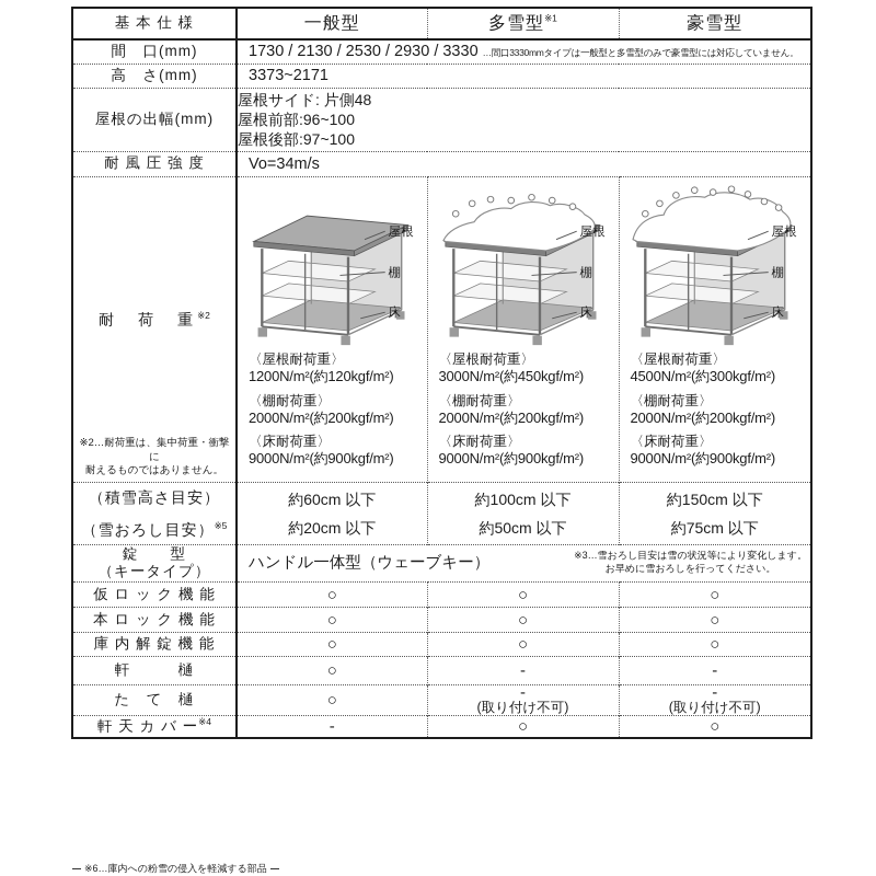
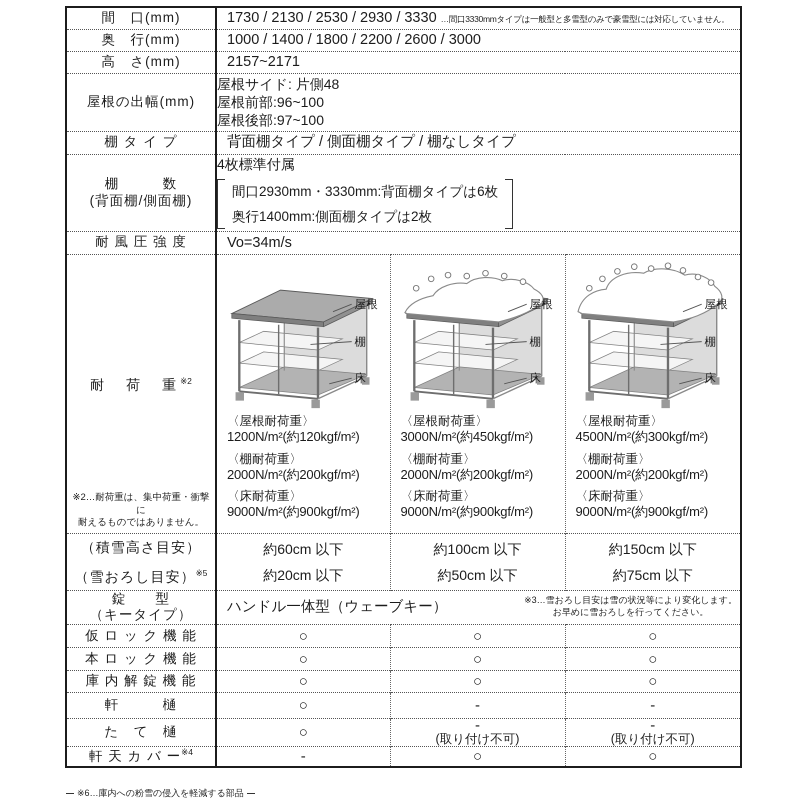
- 基 本 仕 様	一般型	多雪型※1	豪雪型
  間 口(mm)	1730 / 2130 / 2530 / 2930 / 3330 …間口3330mmタイプは一般型と多雪型のみで豪雪型には対応していません。
+ 奥 行(mm)	1000 / 1400 / 1800 / 2200 / 2600 / 3000
- 高 さ(mm)	3373~2171
+ 高 さ(mm)	2157~2171
  屋根の出幅(mm)	屋根サイド: 片側48 屋根前部:96~100 屋根後部:97~100
+ 棚 タ イ プ	背面棚タイプ / 側面棚タイプ / 棚なしタイプ
+ 棚 数 (背面棚/側面棚)	4枚標準付属 間口2930mm・3330mm:背面棚タイプは6枚 奥行1400mm:側面棚タイプは2枚
  耐 風 圧 強 度	Vo=34m/s
  耐 荷 重※2 ※2…耐荷重は、集中荷重・衝撃に 耐えるものではありません。	屋根 棚 床 〈屋根耐荷重〉 1200N/m²(約120kgf/m²) 〈棚耐荷重〉 2000N/m²(約200kgf/m²) 〈床耐荷重〉 9000N/m²(約900kgf/m²)	屋根 棚 床 〈屋根耐荷重〉 3000N/m²(約450kgf/m²) 〈棚耐荷重〉 2000N/m²(約200kgf/m²) 〈床耐荷重〉 9000N/m²(約900kgf/m²)	屋根 棚 床 〈屋根耐荷重〉 4500N/m²(約300kgf/m²) 〈棚耐荷重〉 2000N/m²(約200kgf/m²) 〈床耐荷重〉 9000N/m²(約900kgf/m²)
  （積雪高さ目安） （雪おろし目安）※5	約60cm 以下 約20cm 以下	約100cm 以下 約50cm 以下	約150cm 以下 約75cm 以下
  錠 型 （キータイプ）	ハンドル一体型（ウェーブキー） ※3…雪おろし目安は雪の状況等により変化します。 お早めに雪おろしを行ってください。
  仮 ロ ッ ク 機 能	○	○	○
  本 ロ ッ ク 機 能	○	○	○
  庫 内 解 錠 機 能	○	○	○
  軒 樋	○	-	-
  た て 樋	○	- (取り付け不可)	- (取り付け不可)
  軒 天 カ バ ー※4	-	○	○
  ※6…庫内への粉雪の侵入を軽減する部品
